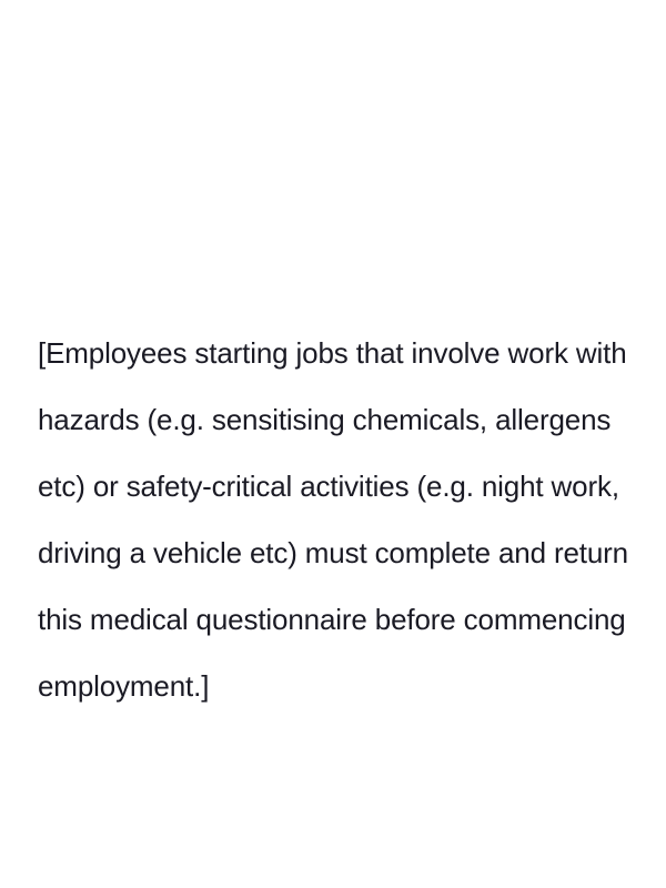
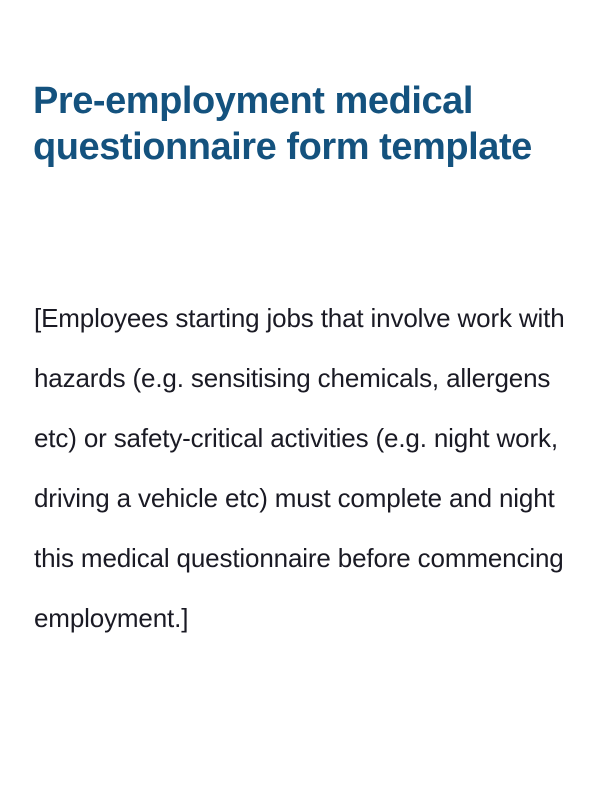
+ Pre-employment medical questionnaire form template
- [Employees starting jobs that involve work with hazards (e.g. sensitising chemicals, allergens etc) or safety-critical activities (e.g. night work, driving a vehicle etc) must complete and return this medical questionnaire before commencing employment.]
+ [Employees starting jobs that involve work with hazards (e.g. sensitising chemicals, allergens etc) or safety-critical activities (e.g. night work, driving a vehicle etc) must complete and night this medical questionnaire before commencing employment.]
